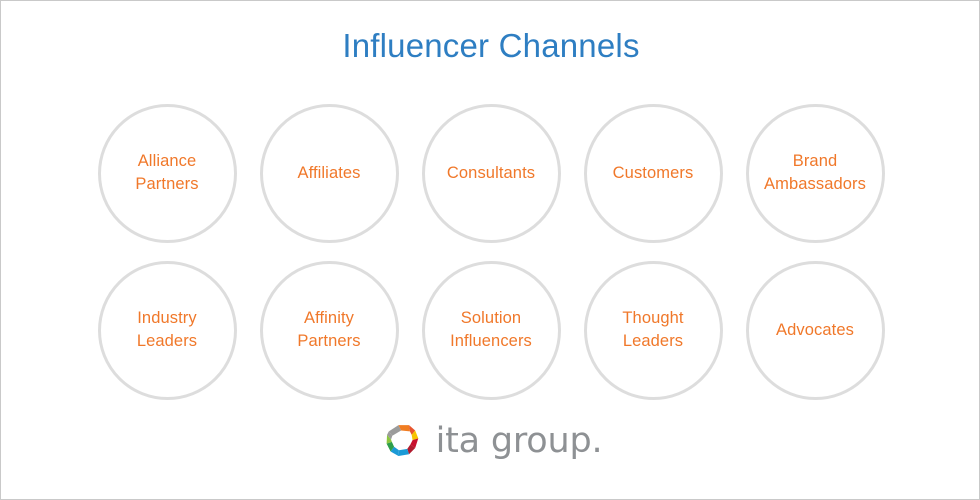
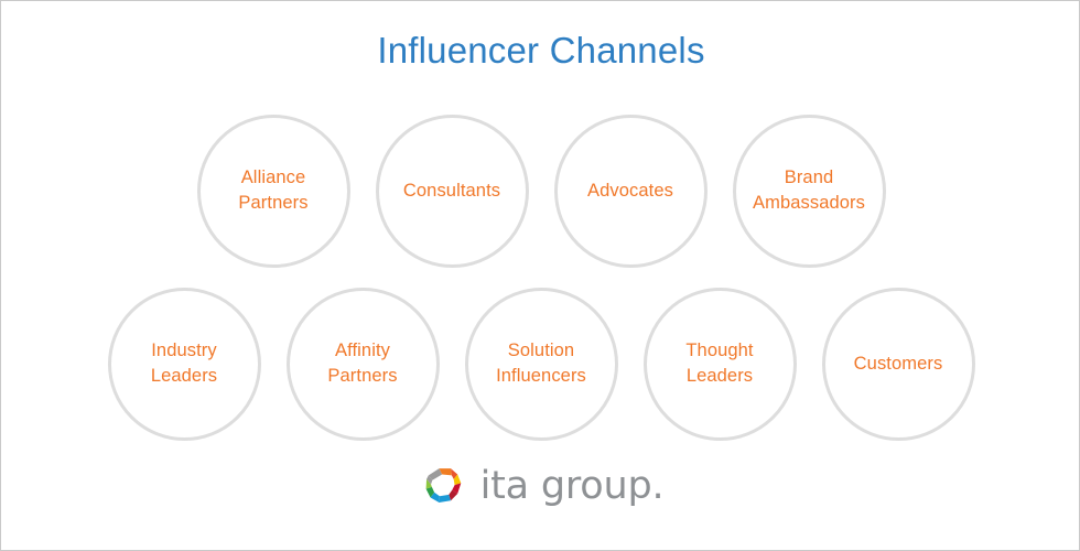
  Influencer Channels
  Alliance
  Partners
- Affiliates
  Consultants
- Customers
+ Advocates
  Brand
  Ambassadors
  Industry
  Leaders
  Affinity
  Partners
  Solution
  Influencers
  Thought
  Leaders
- Advocates
+ Customers
  ita group.
